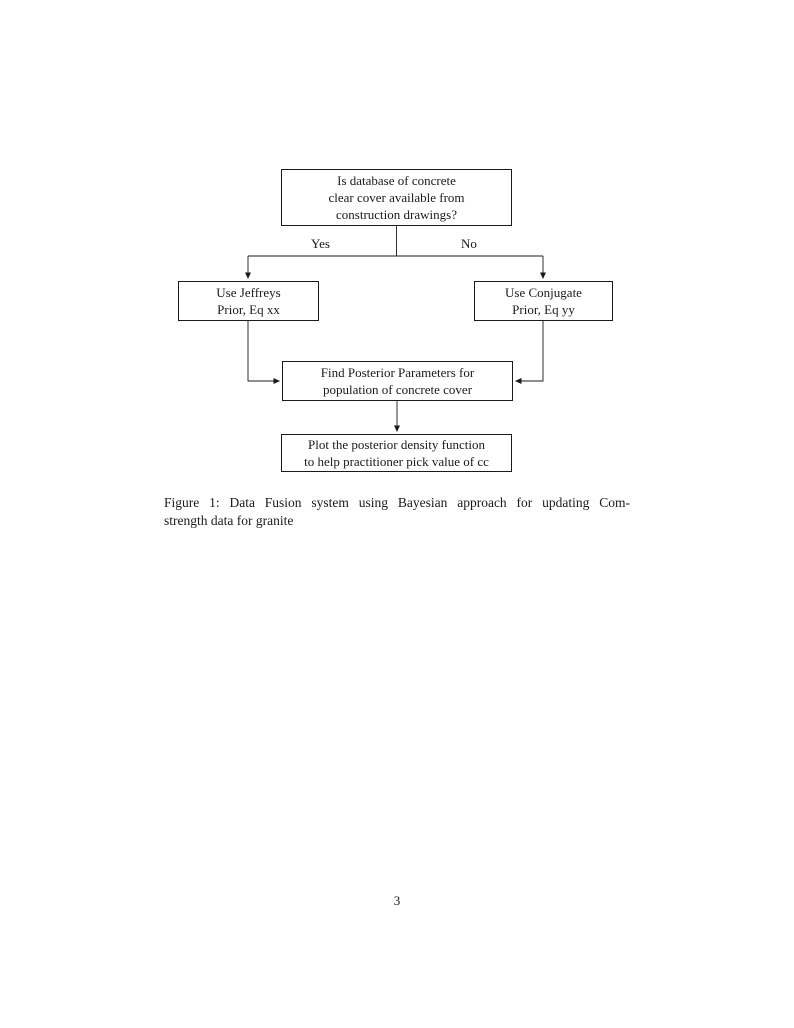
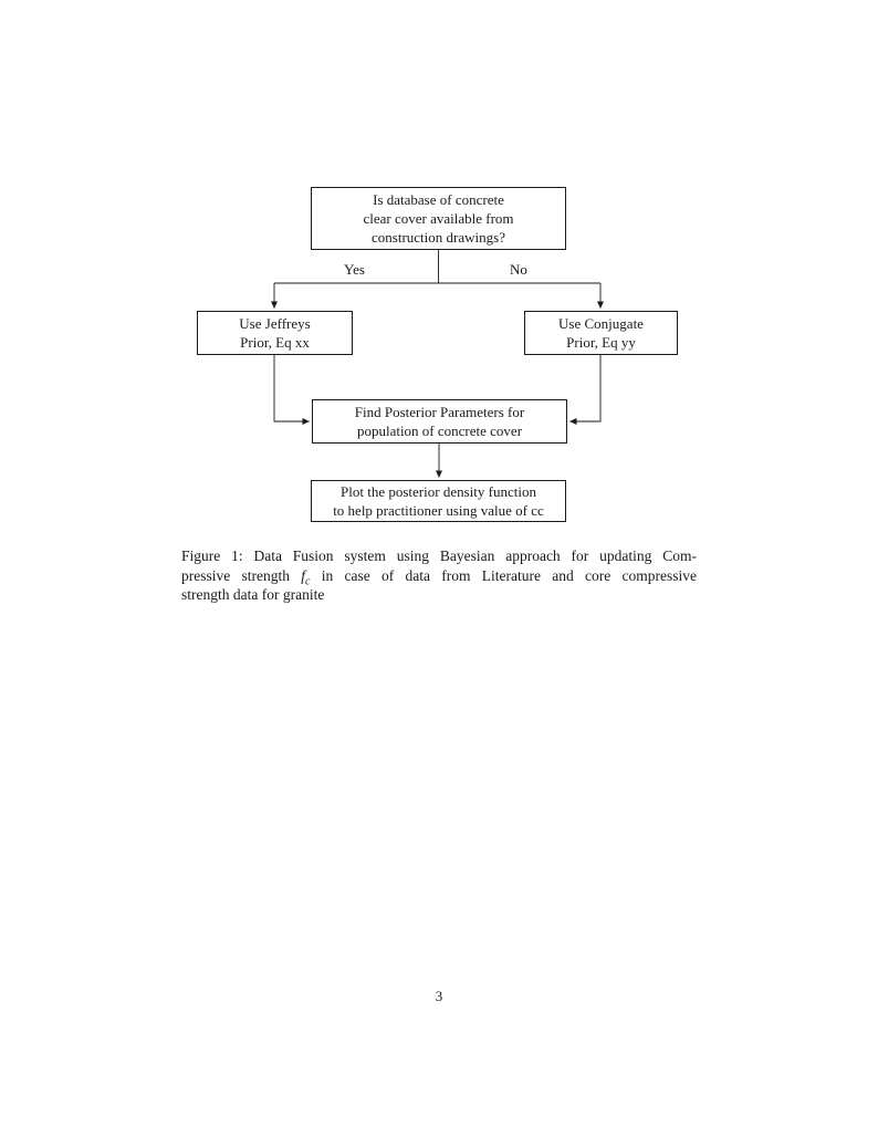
  Is database of concrete
  clear cover available from
  construction drawings?
  Yes
  No
  Use Jeffreys
  Prior, Eq xx
  Use Conjugate
  Prior, Eq yy
  Find Posterior Parameters for
  population of concrete cover
  Plot the posterior density function
- to help practitioner pick value of cc
+ to help practitioner using value of cc
  Figure 1: Data Fusion system using Bayesian approach for updating Com-
+ pressive strength fc in case of data from Literature and core compressive
  strength data for granite
  3
